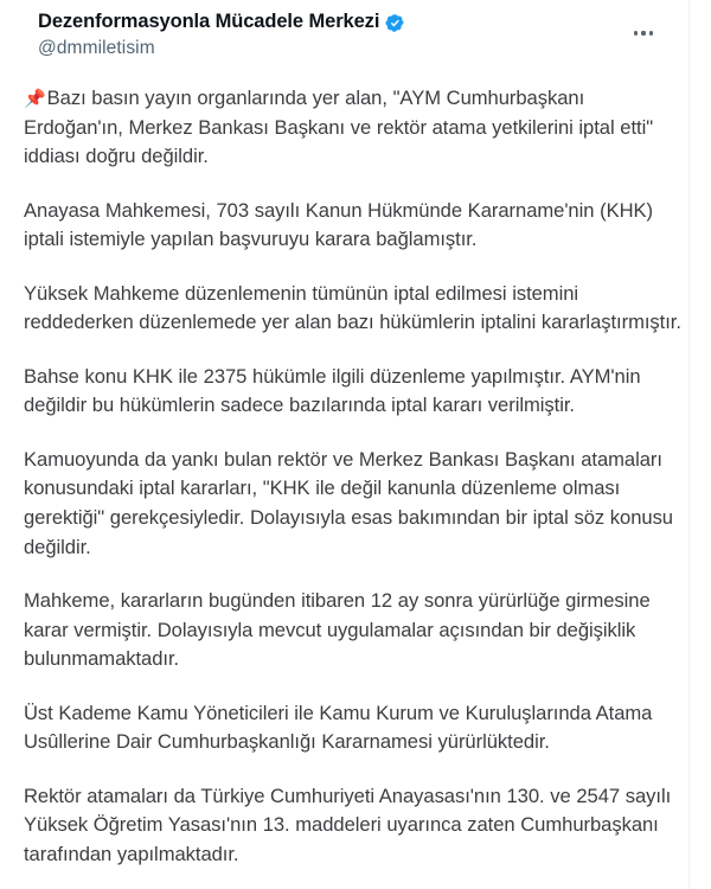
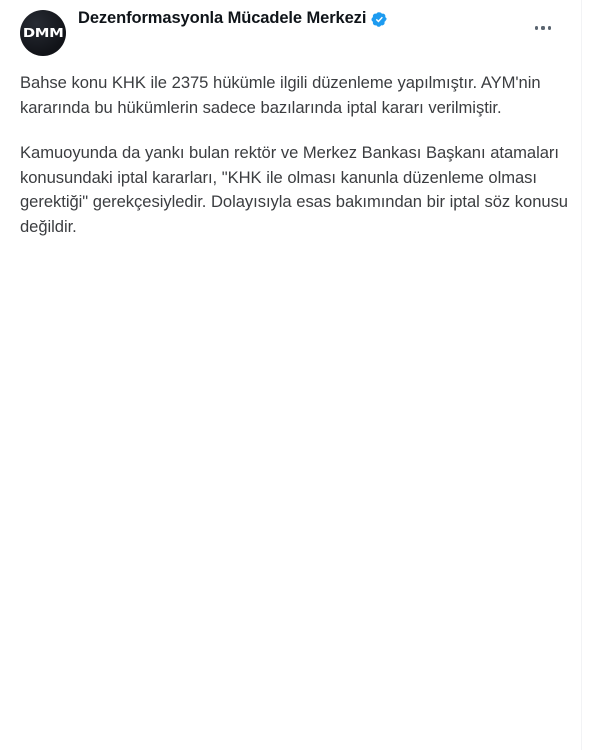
+ DMM
  Dezenformasyonla Mücadele Merkezi
- @dmmiletisim
- 📌Bazı basın yayın organlarında yer alan, "AYM Cumhurbaşkanı Erdoğan'ın, Merkez Bankası Başkanı ve rektör atama yetkilerini iptal etti" iddiası doğru değildir.
- Anayasa Mahkemesi, 703 sayılı Kanun Hükmünde Kararname'nin (KHK) iptali istemiyle yapılan başvuruyu karara bağlamıştır.
- Yüksek Mahkeme düzenlemenin tümünün iptal edilmesi istemini reddederken düzenlemede yer alan bazı hükümlerin iptalini kararlaştırmıştır.
- Bahse konu KHK ile 2375 hükümle ilgili düzenleme yapılmıştır. AYM'nin değildir bu hükümlerin sadece bazılarında iptal kararı verilmiştir.
+ Bahse konu KHK ile 2375 hükümle ilgili düzenleme yapılmıştır. AYM'nin kararında bu hükümlerin sadece bazılarında iptal kararı verilmiştir.
- Kamuoyunda da yankı bulan rektör ve Merkez Bankası Başkanı atamaları konusundaki iptal kararları, "KHK ile değil kanunla düzenleme olması gerektiği" gerekçesiyledir. Dolayısıyla esas bakımından bir iptal söz konusu değildir.
+ Kamuoyunda da yankı bulan rektör ve Merkez Bankası Başkanı atamaları konusundaki iptal kararları, "KHK ile olması kanunla düzenleme olması gerektiği" gerekçesiyledir. Dolayısıyla esas bakımından bir iptal söz konusu değildir.
- Mahkeme, kararların bugünden itibaren 12 ay sonra yürürlüğe girmesine karar vermiştir. Dolayısıyla mevcut uygulamalar açısından bir değişiklik bulunmamaktadır.
- Üst Kademe Kamu Yöneticileri ile Kamu Kurum ve Kuruluşlarında Atama Usûllerine Dair Cumhurbaşkanlığı Kararnamesi yürürlüktedir.
- Rektör atamaları da Türkiye Cumhuriyeti Anayasası'nın 130. ve 2547 sayılı Yüksek Öğretim Yasası'nın 13. maddeleri uyarınca zaten Cumhurbaşkanı tarafından yapılmaktadır.
